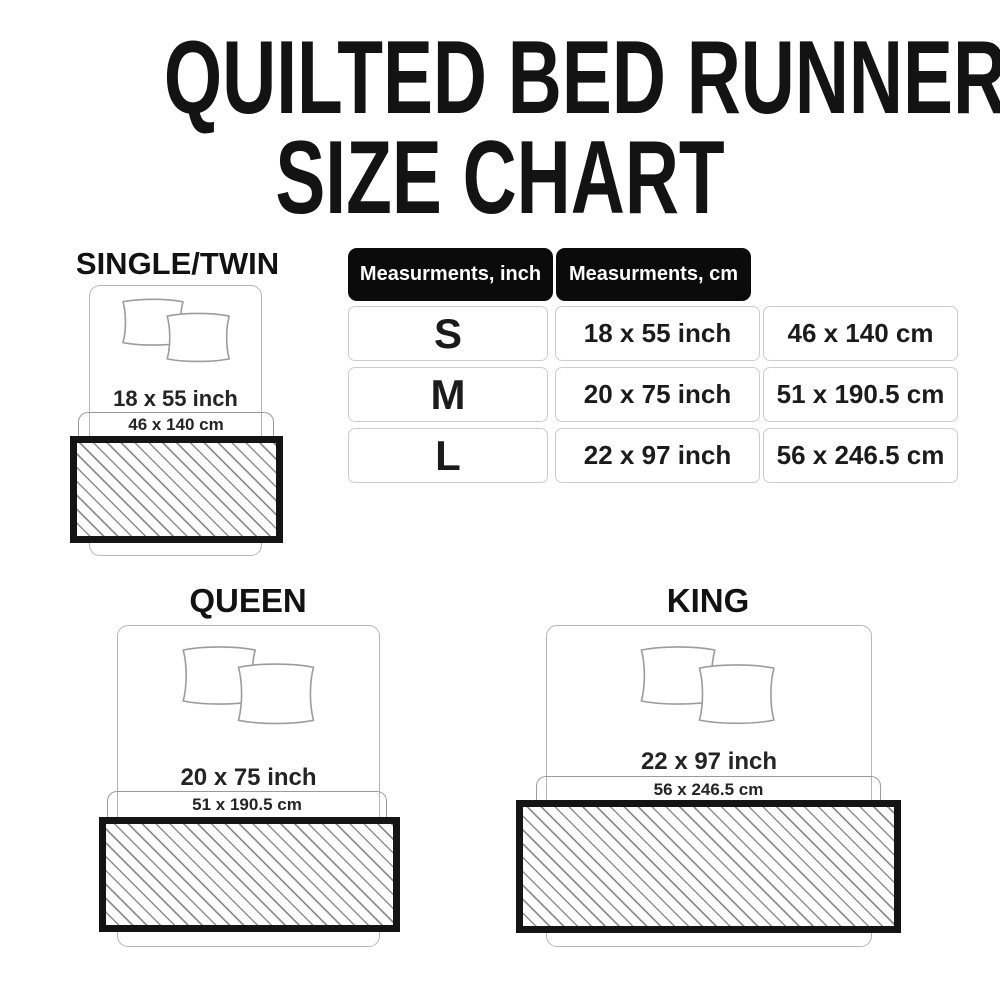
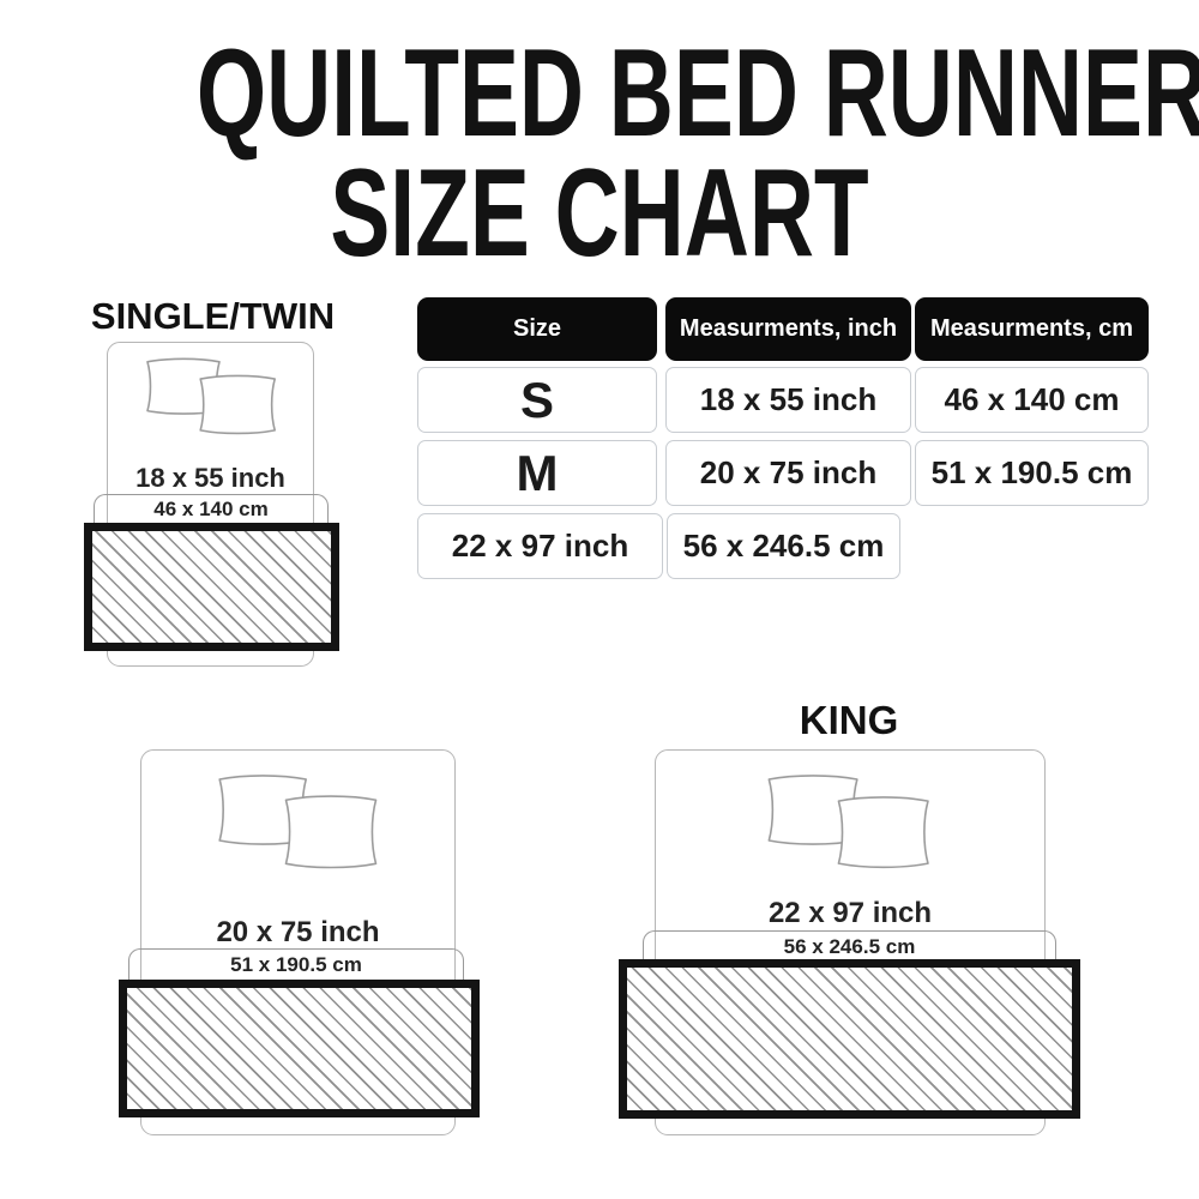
  QUILTED BED RUNNER
  SIZE CHART
+ Size
  Measurments, inch
  Measurments, cm
  S
  18 x 55 inch
  46 x 140 cm
  M
  20 x 75 inch
  51 x 190.5 cm
- L
  22 x 97 inch
  56 x 246.5 cm
  SINGLE/TWIN
  18 x 55 inch
  46 x 140 cm
- QUEEN
  20 x 75 inch
  51 x 190.5 cm
  KING
  22 x 97 inch
  56 x 246.5 cm
